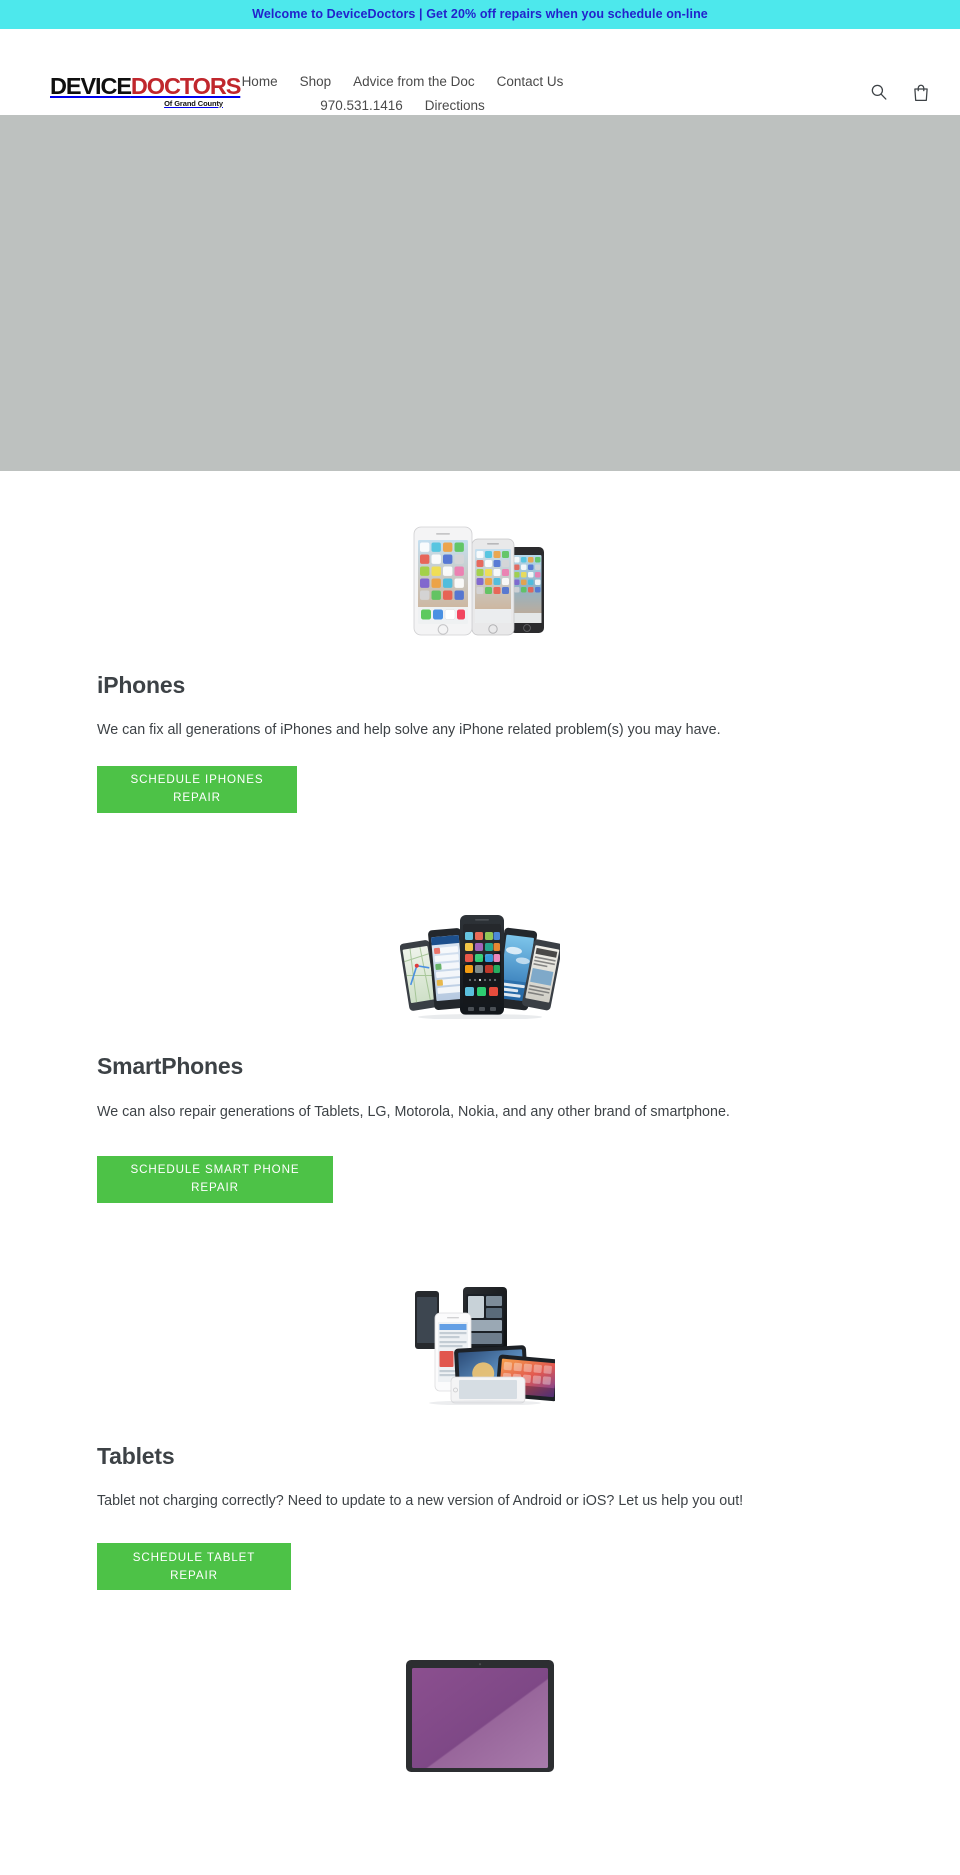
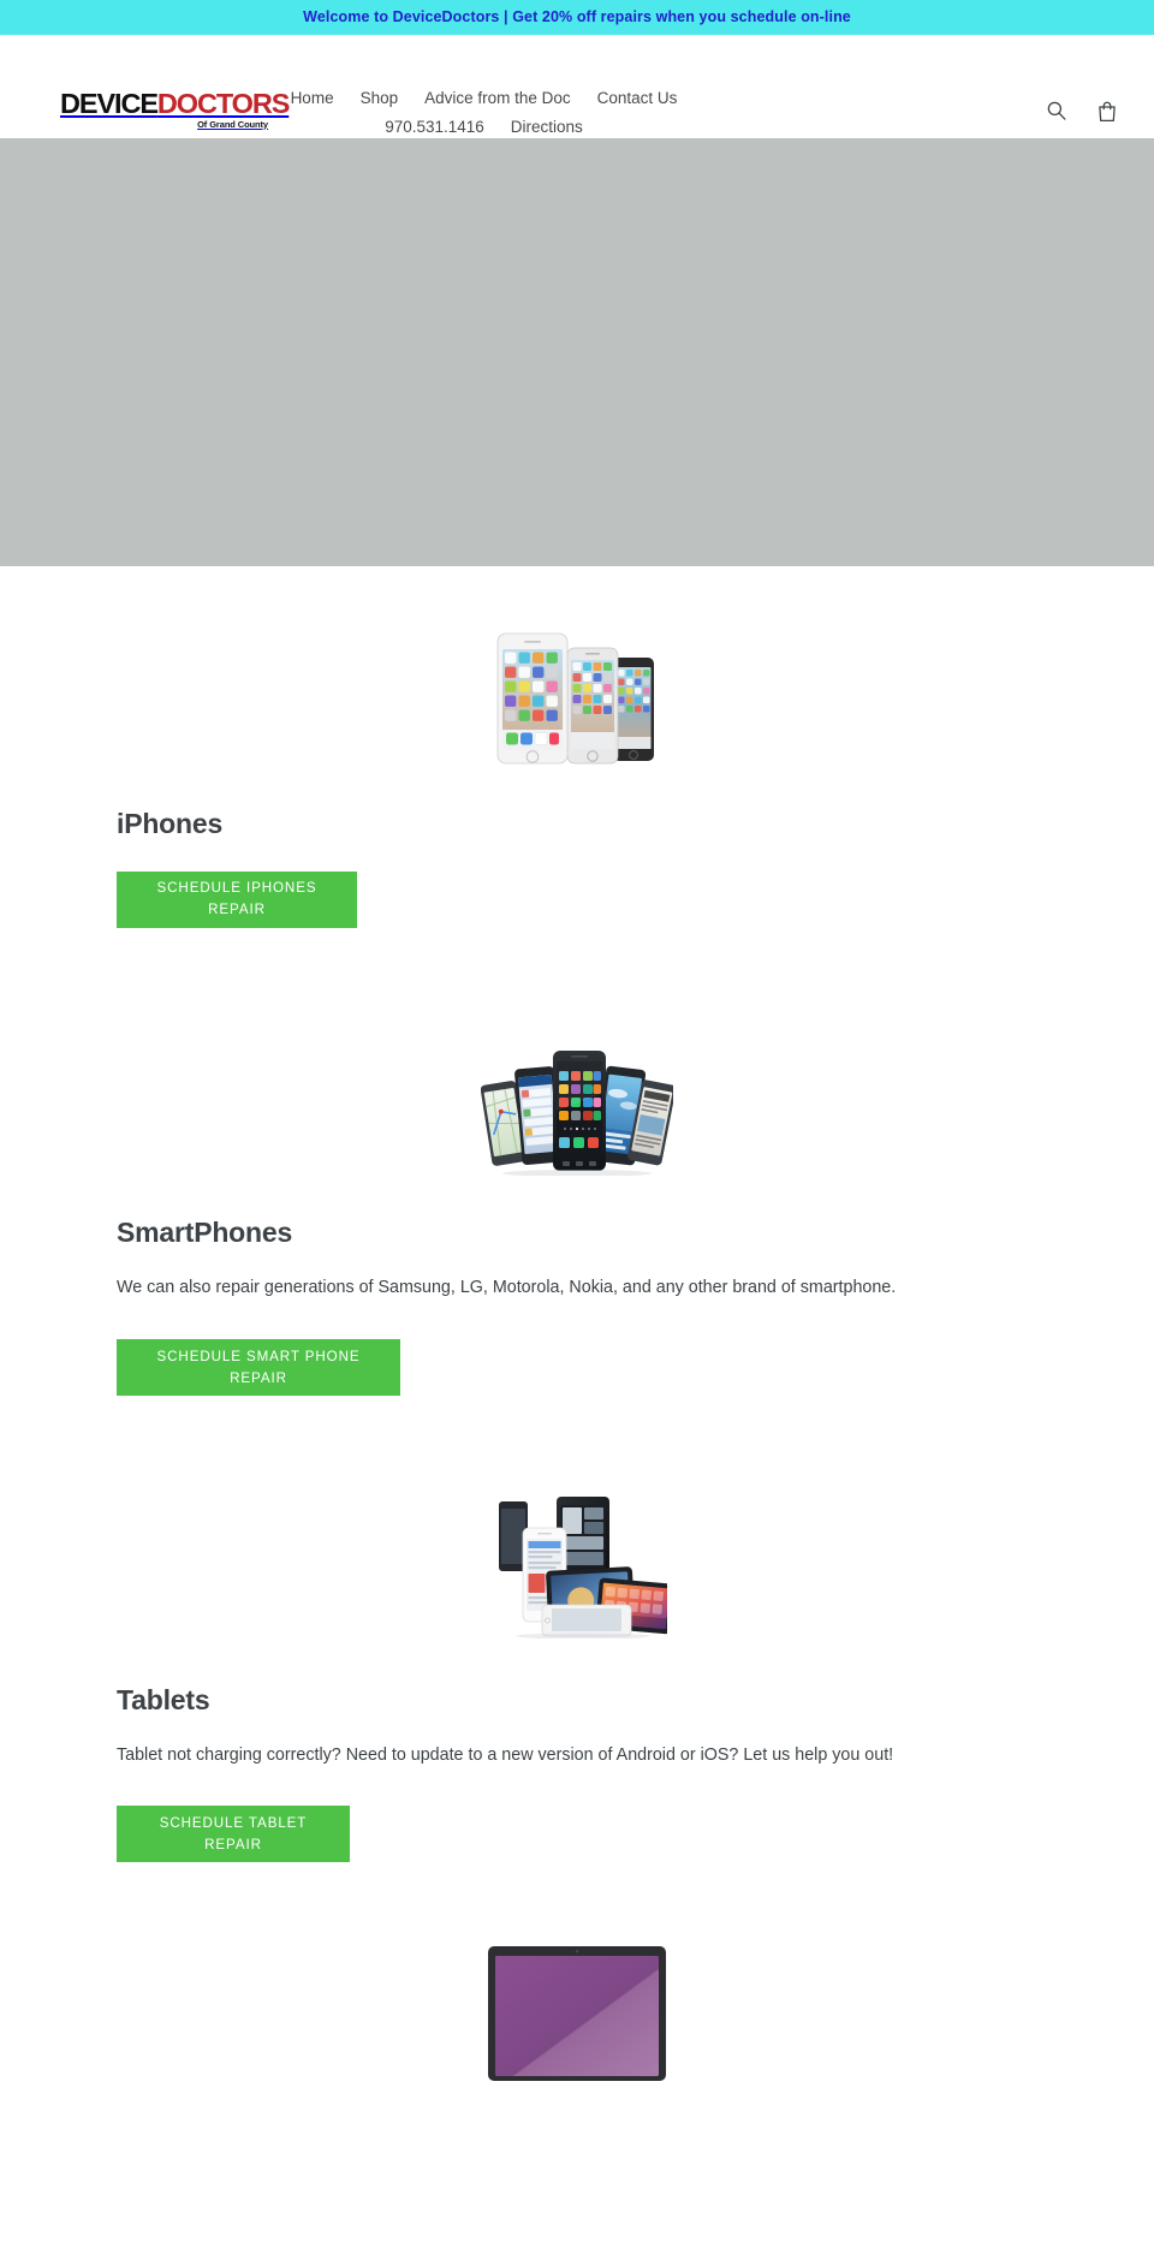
  Welcome to DeviceDoctors | Get 20% off repairs when you schedule on-line
  DEVICEDOCTORS
  Of Grand County
  Home
  Shop
  Advice from the Doc
  Contact Us
  970.531.1416
  Directions
  iPhones
- We can fix all generations of iPhones and help solve any iPhone related problem(s) you may have.
  SCHEDULE IPHONES REPAIR
  SmartPhones
- We can also repair generations of Tablets, LG, Motorola, Nokia, and any other brand of smartphone.
+ We can also repair generations of Samsung, LG, Motorola, Nokia, and any other brand of smartphone.
  SCHEDULE SMART PHONE REPAIR
  Tablets
  Tablet not charging correctly? Need to update to a new version of Android or iOS? Let us help you out!
  SCHEDULE TABLET REPAIR
